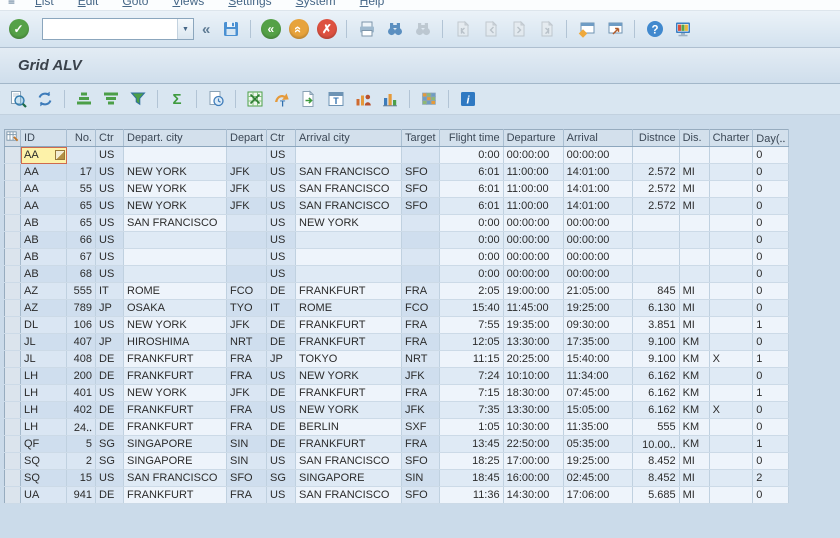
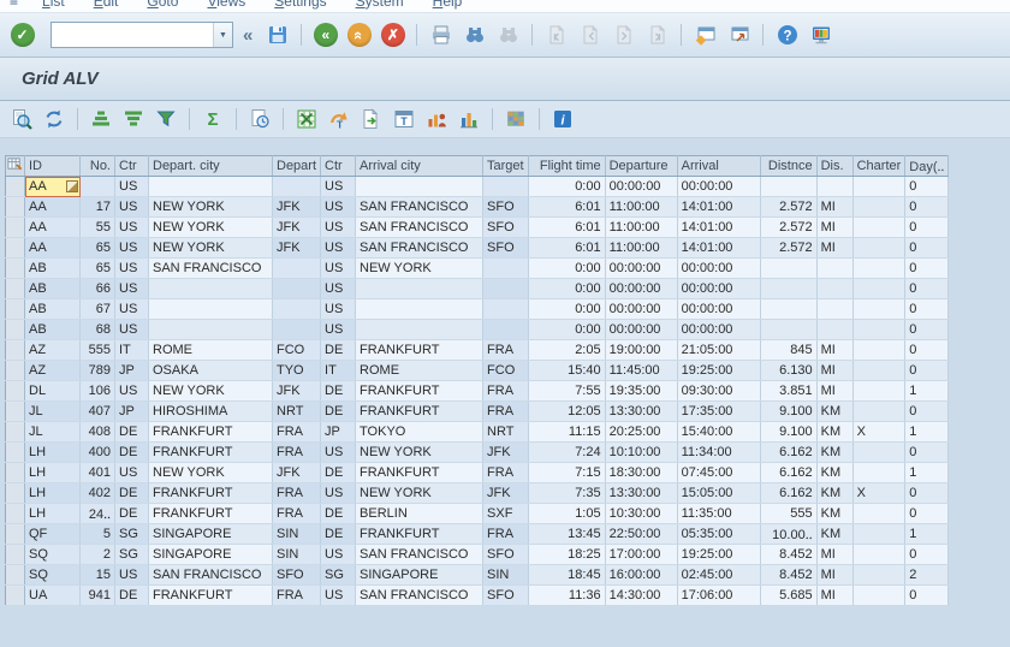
  ≡
  List
  Edit
  Goto
  Views
  Settings
  System
  Help
  ✓
  «
  «
  ✗
  ?
  Grid ALV
  Σ
  T
  T
  i
  	ID	No.	Ctr	Depart. city	Depart	Ctr	Arrival city	Target	Flight time	Departure	Arrival	Distnce	Dis.	Charter	Day(‥
  	AA		US			US			0:00	00:00:00	00:00:00				0
  	AA	17	US	NEW YORK	JFK	US	SAN FRANCISCO	SFO	6:01	11:00:00	14:01:00	2.572	MI		0
  	AA	55	US	NEW YORK	JFK	US	SAN FRANCISCO	SFO	6:01	11:00:00	14:01:00	2.572	MI		0
  	AA	65	US	NEW YORK	JFK	US	SAN FRANCISCO	SFO	6:01	11:00:00	14:01:00	2.572	MI		0
  	AB	65	US	SAN FRANCISCO		US	NEW YORK		0:00	00:00:00	00:00:00				0
  	AB	66	US			US			0:00	00:00:00	00:00:00				0
  	AB	67	US			US			0:00	00:00:00	00:00:00				0
  	AB	68	US			US			0:00	00:00:00	00:00:00				0
  	AZ	555	IT	ROME	FCO	DE	FRANKFURT	FRA	2:05	19:00:00	21:05:00	845	MI		0
  	AZ	789	JP	OSAKA	TYO	IT	ROME	FCO	15:40	11:45:00	19:25:00	6.130	MI		0
  	DL	106	US	NEW YORK	JFK	DE	FRANKFURT	FRA	7:55	19:35:00	09:30:00	3.851	MI		1
  	JL	407	JP	HIROSHIMA	NRT	DE	FRANKFURT	FRA	12:05	13:30:00	17:35:00	9.100	KM		0
  	JL	408	DE	FRANKFURT	FRA	JP	TOKYO	NRT	11:15	20:25:00	15:40:00	9.100	KM	X	1
- 	LH	200	DE	FRANKFURT	FRA	US	NEW YORK	JFK	7:24	10:10:00	11:34:00	6.162	KM		0
+ 	LH	400	DE	FRANKFURT	FRA	US	NEW YORK	JFK	7:24	10:10:00	11:34:00	6.162	KM		0
  	LH	401	US	NEW YORK	JFK	DE	FRANKFURT	FRA	7:15	18:30:00	07:45:00	6.162	KM		1
  	LH	402	DE	FRANKFURT	FRA	US	NEW YORK	JFK	7:35	13:30:00	15:05:00	6.162	KM	X	0
  	LH	24‥	DE	FRANKFURT	FRA	DE	BERLIN	SXF	1:05	10:30:00	11:35:00	555	KM		0
  	QF	5	SG	SINGAPORE	SIN	DE	FRANKFURT	FRA	13:45	22:50:00	05:35:00	10.00‥	KM		1
  	SQ	2	SG	SINGAPORE	SIN	US	SAN FRANCISCO	SFO	18:25	17:00:00	19:25:00	8.452	MI		0
  	SQ	15	US	SAN FRANCISCO	SFO	SG	SINGAPORE	SIN	18:45	16:00:00	02:45:00	8.452	MI		2
  	UA	941	DE	FRANKFURT	FRA	US	SAN FRANCISCO	SFO	11:36	14:30:00	17:06:00	5.685	MI		0
